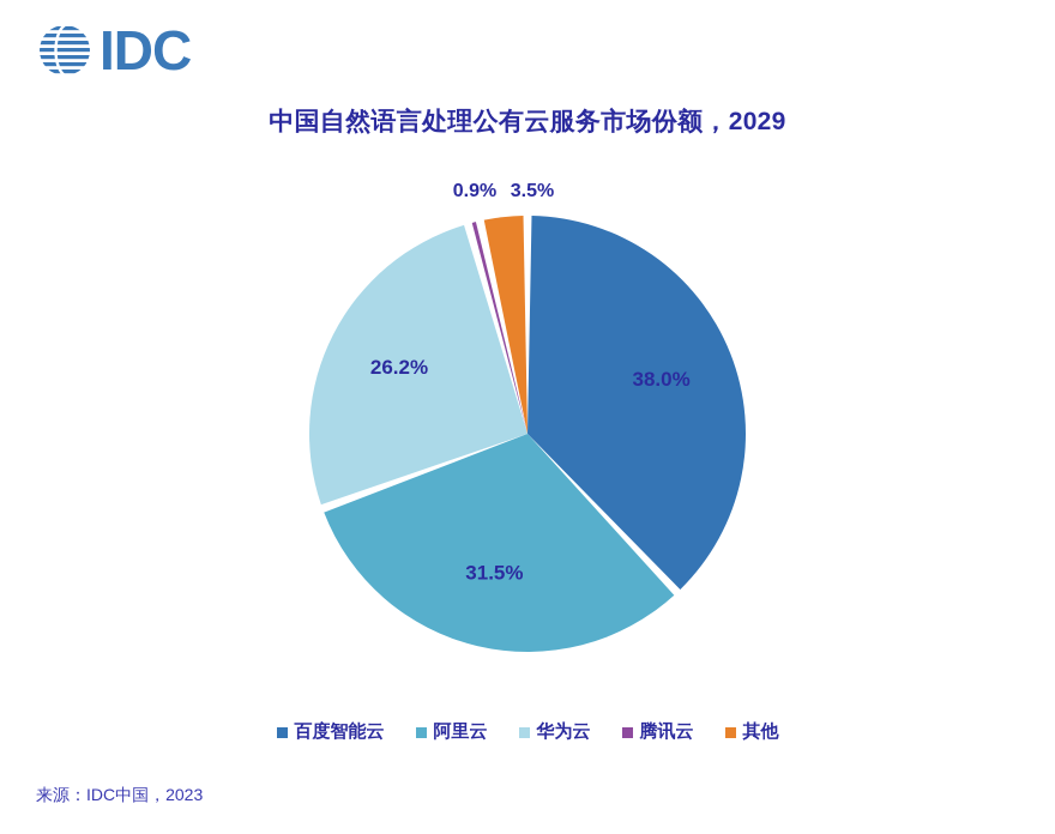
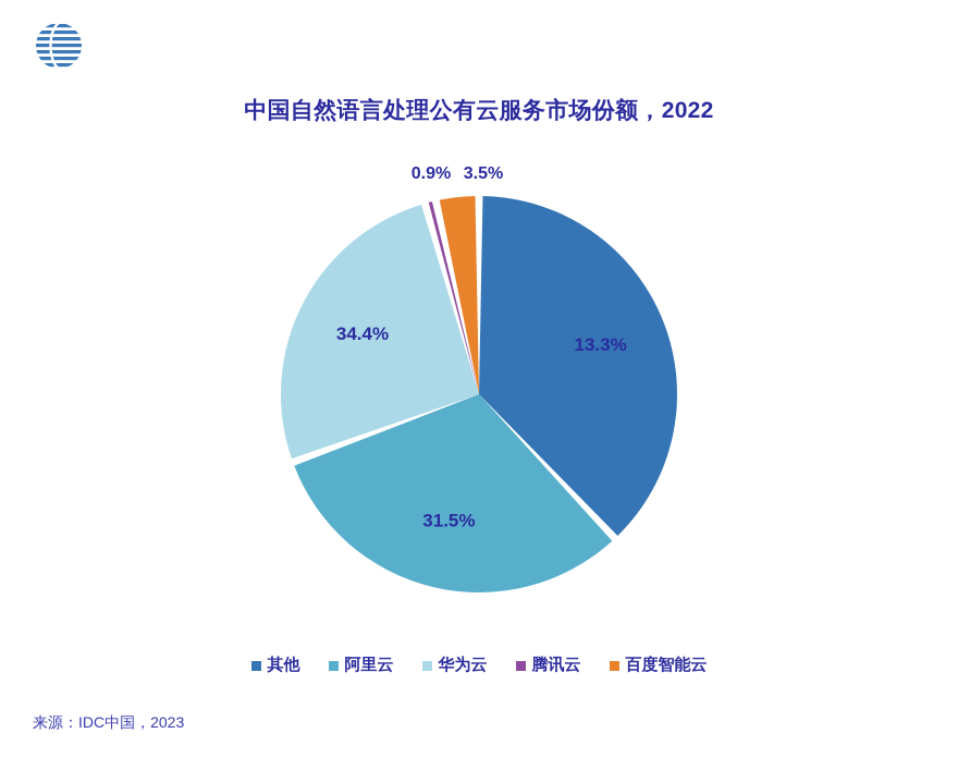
- IDC
- 中国自然语言处理公有云服务市场份额，2029
+ 中国自然语言处理公有云服务市场份额，2022
- 38.0%
+ 13.3%
  31.5%
- 26.2%
+ 34.4%
  0.9%
  3.5%
- 百度智能云
+ 其他
  阿里云
  华为云
  腾讯云
- 其他
+ 百度智能云
  来源：IDC中国，2023
